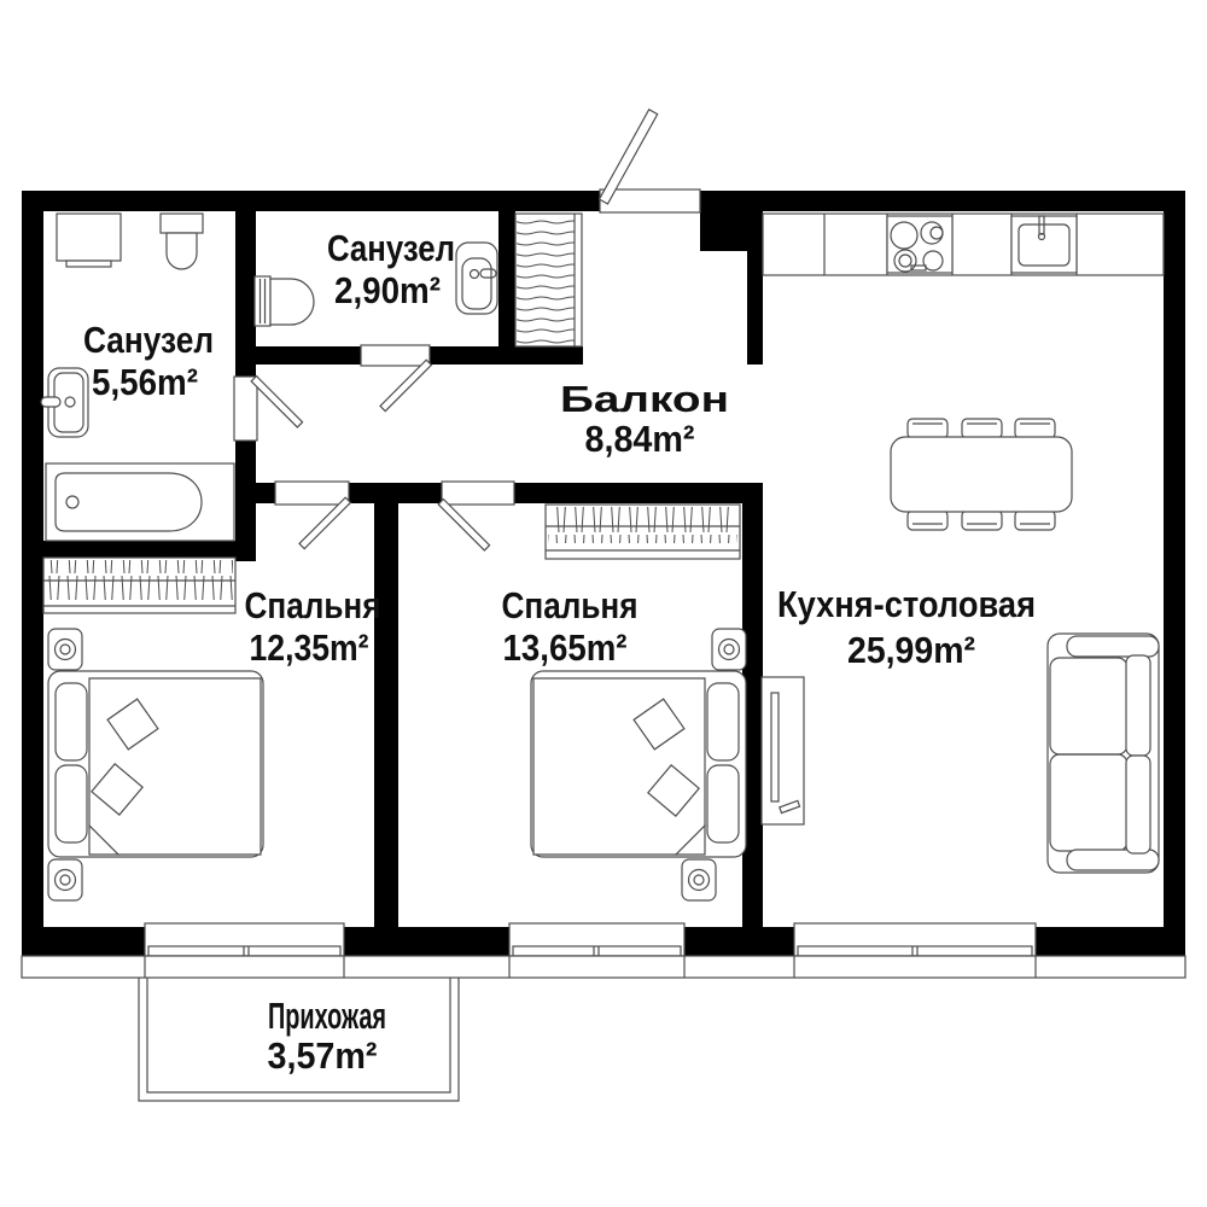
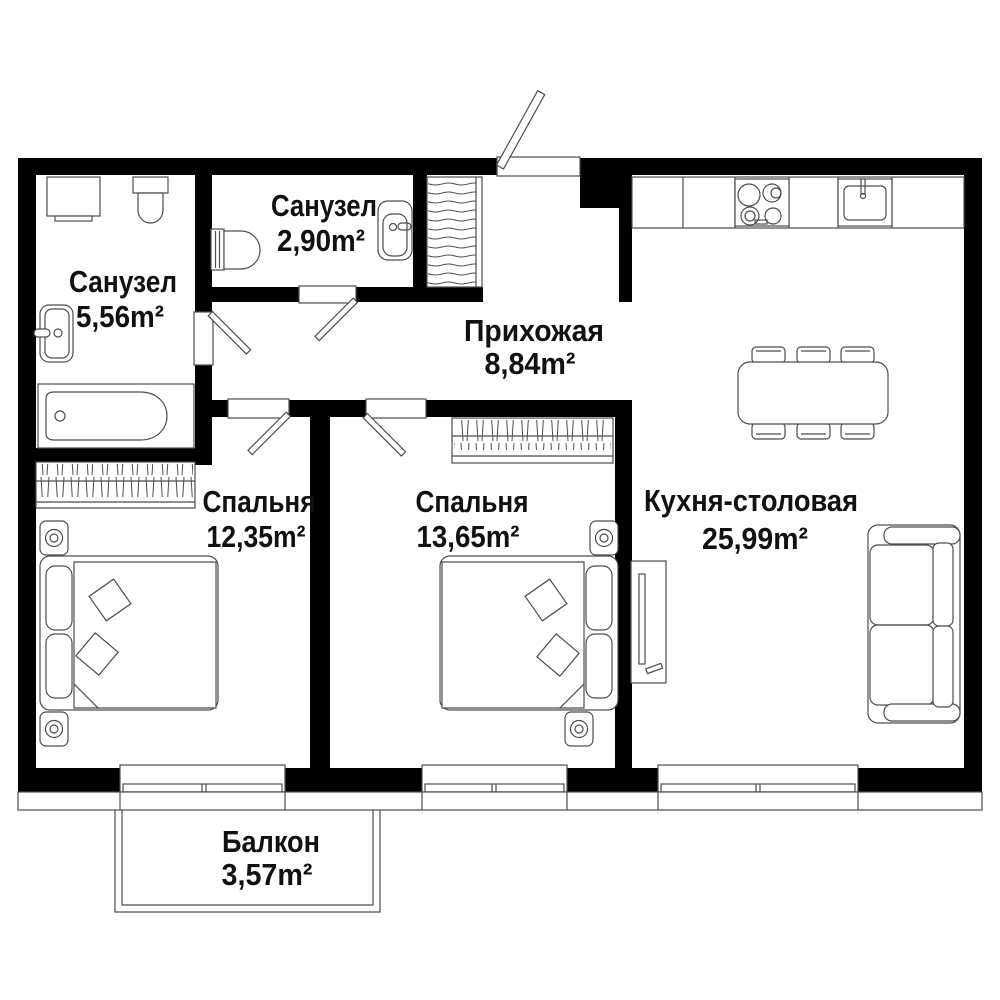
  Санузел
  5,56m²
  Санузел
  2,90m²
- Балкон
+ Прихожая
  8,84m²
  Спальня
  12,35m²
  Спальня
  13,65m²
  Кухня-столовая
  25,99m²
- Прихожая
+ Балкон
  3,57m²
